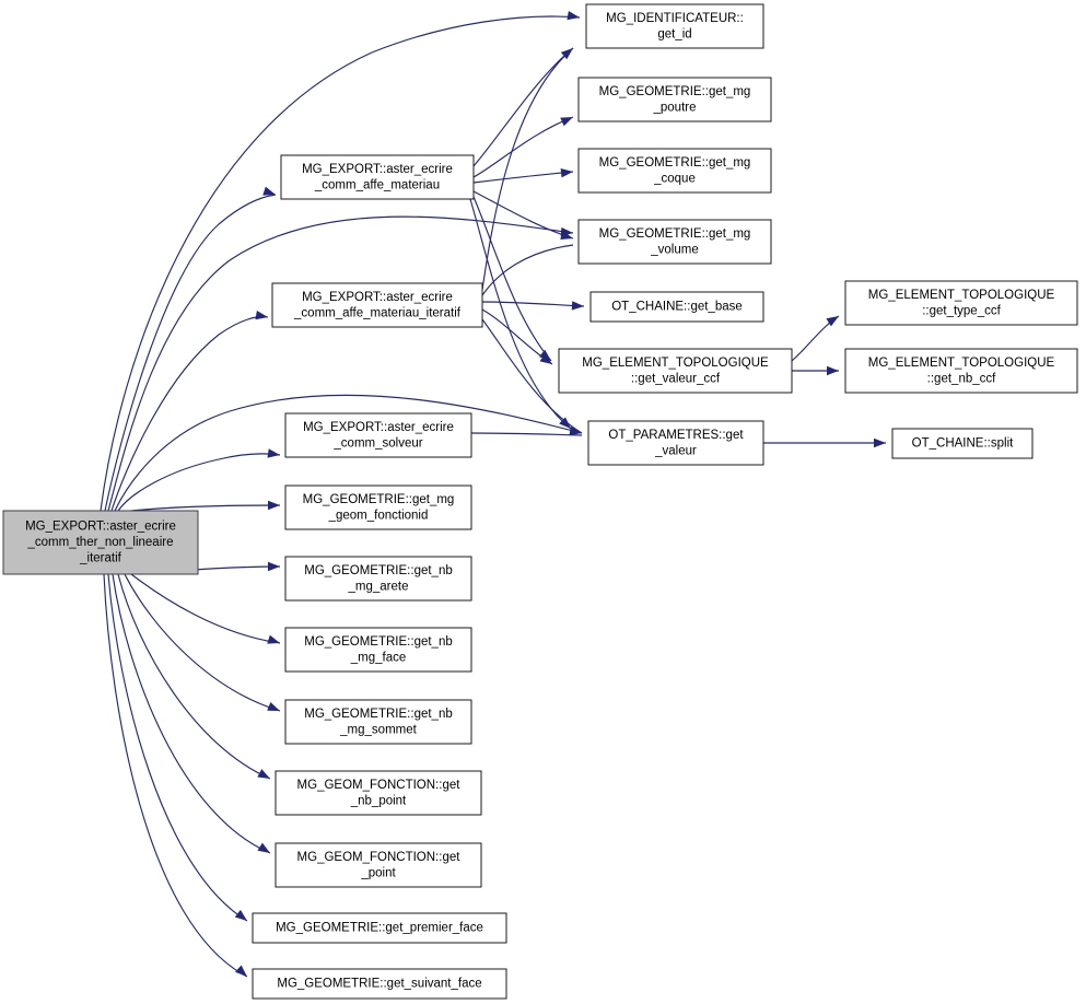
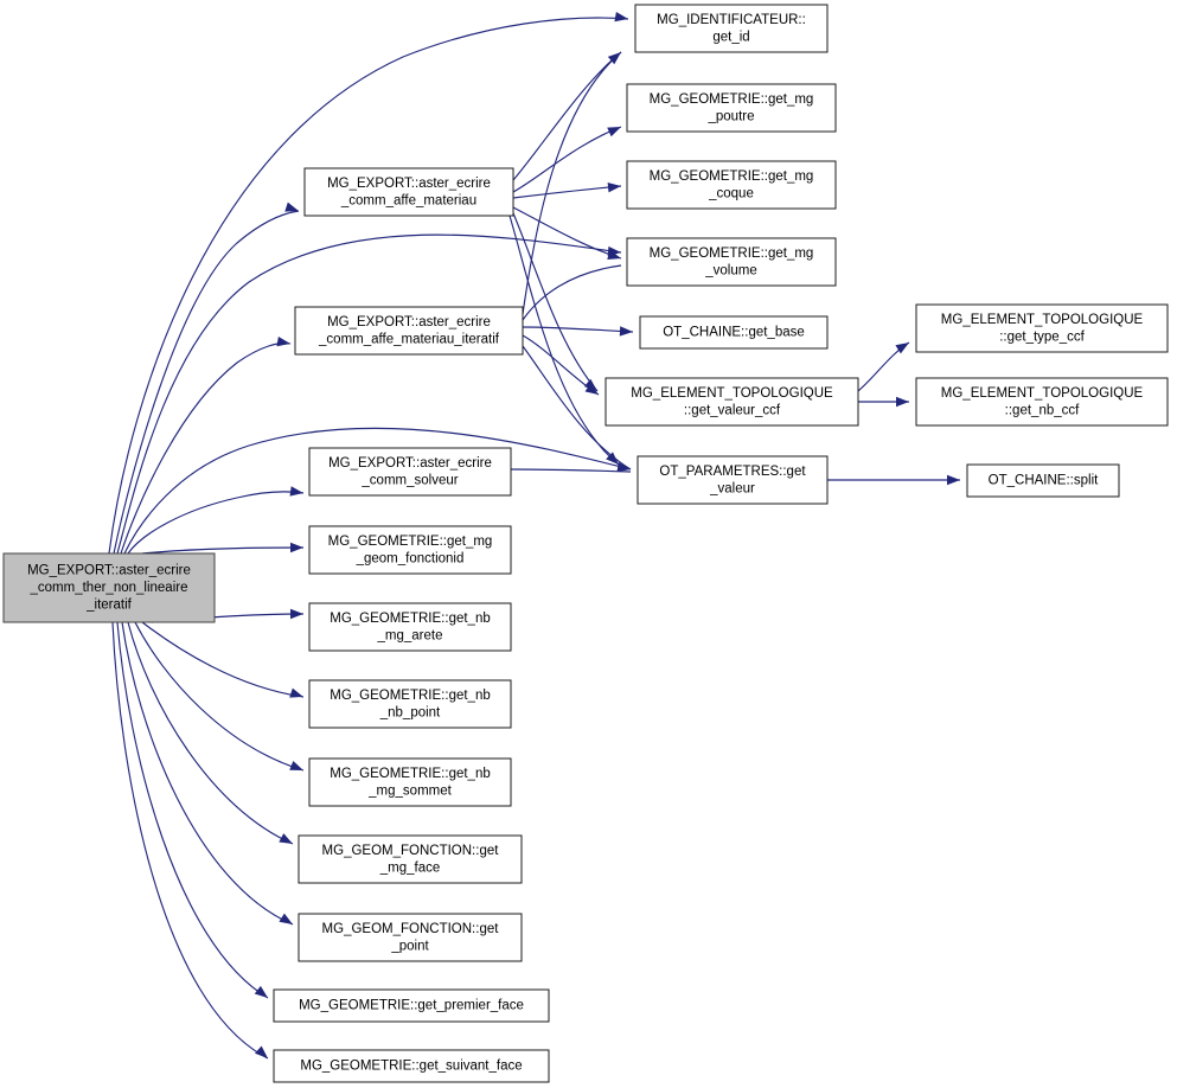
  MG_EXPORT::aster_ecrire
  _comm_ther_non_lineaire
  _iteratif
  MG_EXPORT::aster_ecrire
  _comm_affe_materiau
  MG_EXPORT::aster_ecrire
  _comm_affe_materiau_iteratif
  MG_EXPORT::aster_ecrire
  _comm_solveur
  MG_GEOMETRIE::get_mg
  _geom_fonctionid
  MG_GEOMETRIE::get_nb
  _mg_arete
  MG_GEOMETRIE::get_nb
- _mg_face
+ _nb_point
  MG_GEOMETRIE::get_nb
  _mg_sommet
  MG_GEOM_FONCTION::get
- _nb_point
+ _mg_face
  MG_GEOM_FONCTION::get
  _point
  MG_GEOMETRIE::get_premier_face
  MG_GEOMETRIE::get_suivant_face
  MG_IDENTIFICATEUR::
  get_id
  MG_GEOMETRIE::get_mg
  _poutre
  MG_GEOMETRIE::get_mg
  _coque
  MG_GEOMETRIE::get_mg
  _volume
  OT_CHAINE::get_base
  MG_ELEMENT_TOPOLOGIQUE
  ::get_valeur_ccf
  OT_PARAMETRES::get
  _valeur
  MG_ELEMENT_TOPOLOGIQUE
  ::get_type_ccf
  MG_ELEMENT_TOPOLOGIQUE
  ::get_nb_ccf
  OT_CHAINE::split
